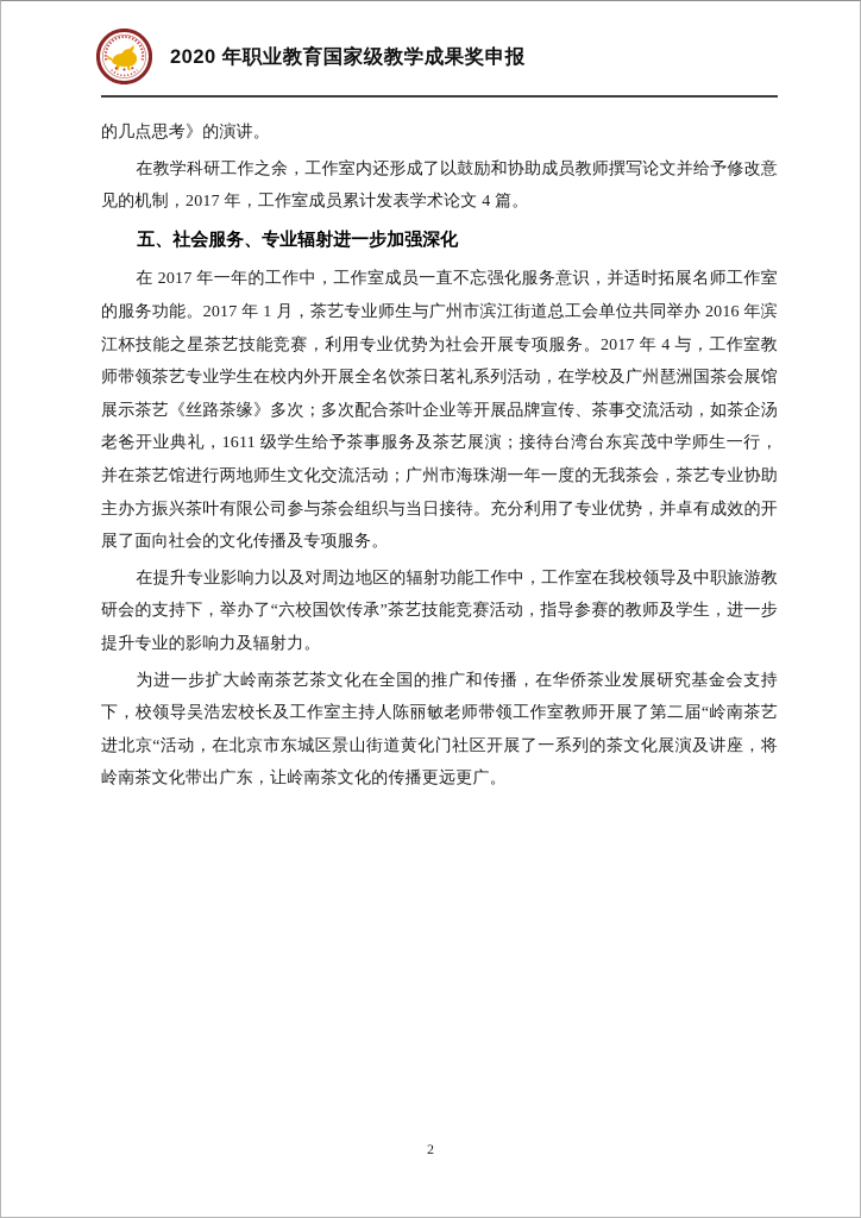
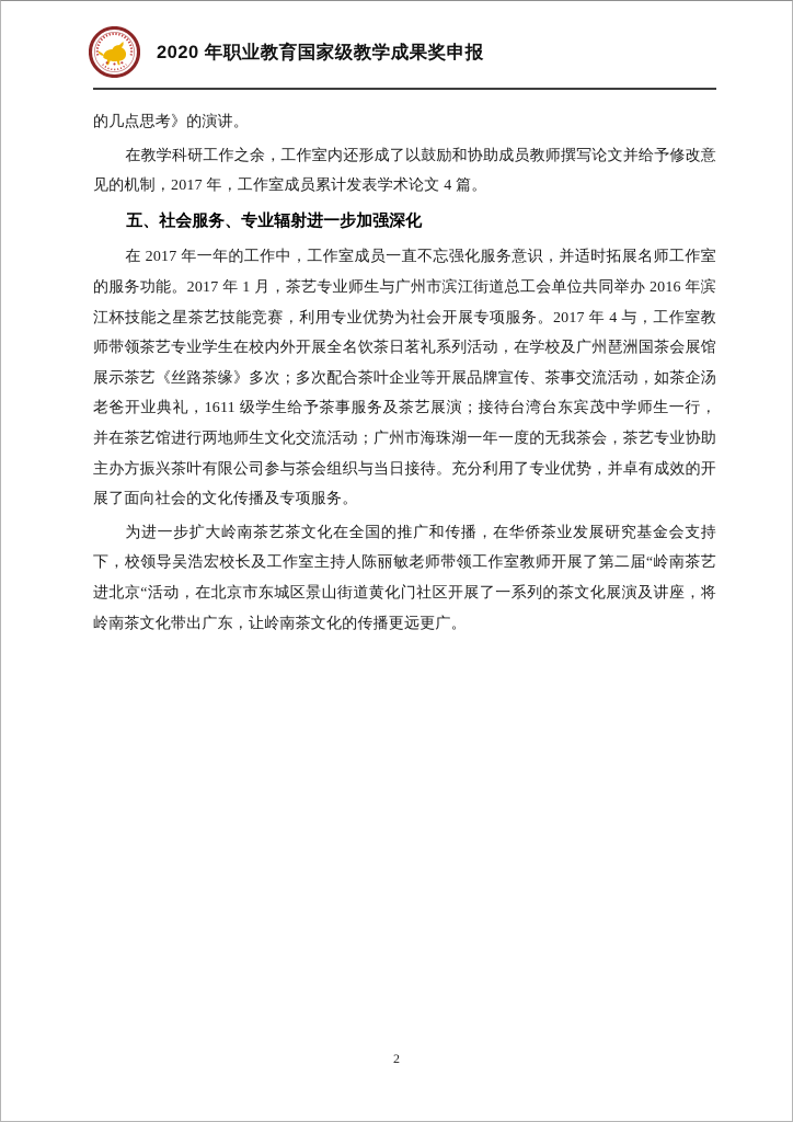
  2020 年职业教育国家级教学成果奖申报
  的几点思考》的演讲。
  在教学科研工作之余，工作室内还形成了以鼓励和协助成员教师撰写论文并给予修改意见的机制，2017 年，工作室成员累计发表学术论文 4 篇。
  五、社会服务、专业辐射进一步加强深化
  在 2017 年一年的工作中，工作室成员一直不忘强化服务意识，并适时拓展名师工作室的服务功能。2017 年 1 月，茶艺专业师生与广州市滨江街道总工会单位共同举办 2016 年滨江杯技能之星茶艺技能竞赛，利用专业优势为社会开展专项服务。2017 年 4 与，工作室教师带领茶艺专业学生在校内外开展全名饮茶日茗礼系列活动，在学校及广州琶洲国茶会展馆展示茶艺《丝路茶缘》多次；多次配合茶叶企业等开展品牌宣传、茶事交流活动，如茶企汤老爸开业典礼，1611 级学生给予茶事服务及茶艺展演；接待台湾台东宾茂中学师生一行，并在茶艺馆进行两地师生文化交流活动；广州市海珠湖一年一度的无我茶会，茶艺专业协助主办方振兴茶叶有限公司参与茶会组织与当日接待。充分利用了专业优势，并卓有成效的开展了面向社会的文化传播及专项服务。
- 在提升专业影响力以及对周边地区的辐射功能工作中，工作室在我校领导及中职旅游教研会的支持下，举办了“六校国饮传承”茶艺技能竞赛活动，指导参赛的教师及学生，进一步提升专业的影响力及辐射力。
  为进一步扩大岭南茶艺茶文化在全国的推广和传播，在华侨茶业发展研究基金会支持下，校领导吴浩宏校长及工作室主持人陈丽敏老师带领工作室教师开展了第二届“岭南茶艺进北京“活动，在北京市东城区景山街道黄化门社区开展了一系列的茶文化展演及讲座，将岭南茶文化带出广东，让岭南茶文化的传播更远更广。
  2
